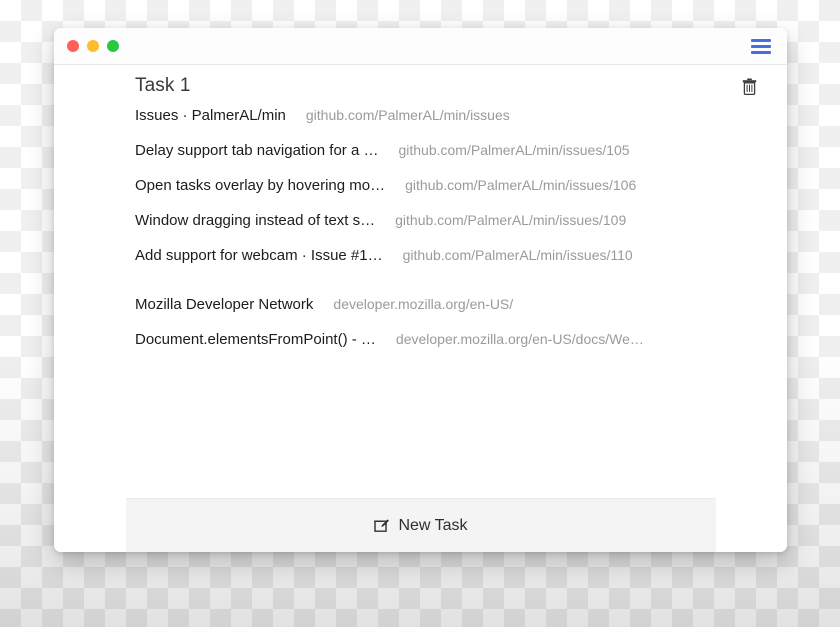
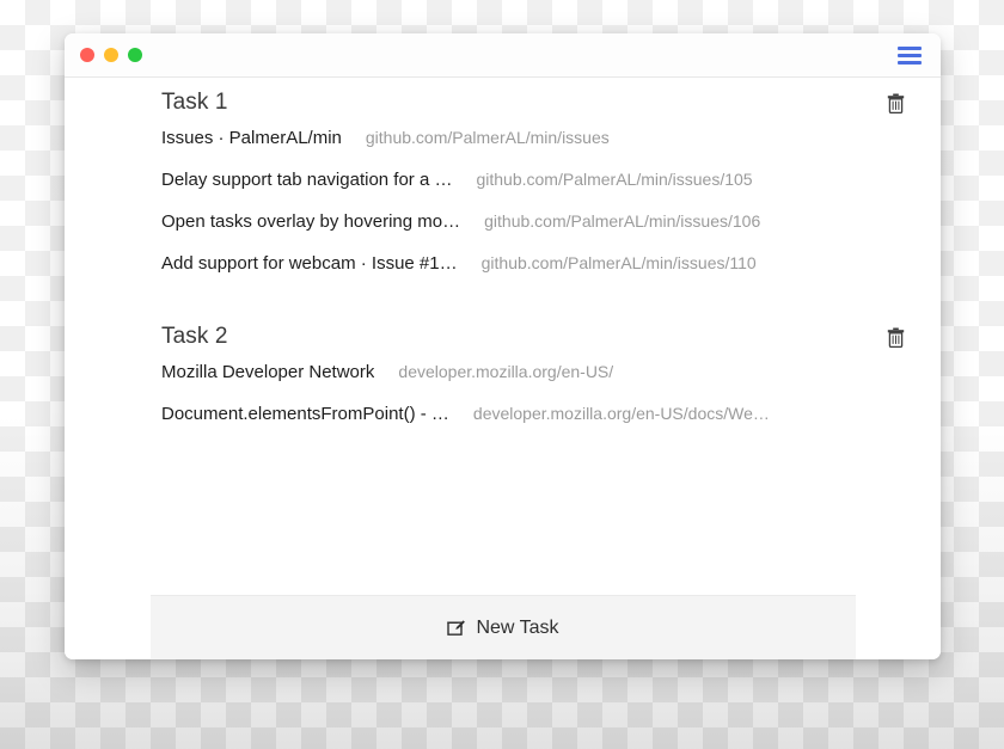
  Task 1
  Issues · PalmerAL/min
  github.com/PalmerAL/min/issues
  Delay support tab navigation for a …
  github.com/PalmerAL/min/issues/105
  Open tasks overlay by hovering mo…
  github.com/PalmerAL/min/issues/106
- Window dragging instead of text s…
- github.com/PalmerAL/min/issues/109
  Add support for webcam · Issue #1…
  github.com/PalmerAL/min/issues/110
+ Task 2
  Mozilla Developer Network
  developer.mozilla.org/en-US/
  Document.elementsFromPoint() - …
  developer.mozilla.org/en-US/docs/We…
  New Task
